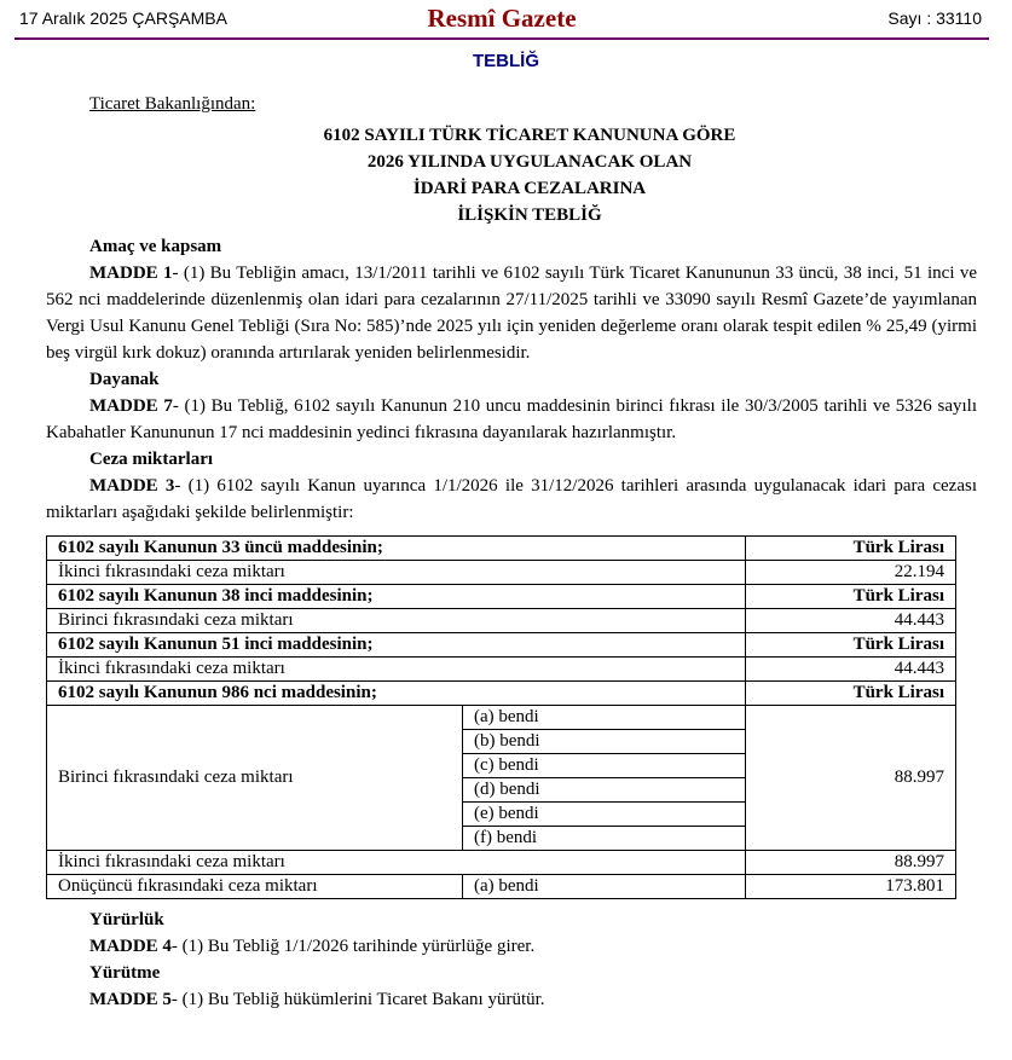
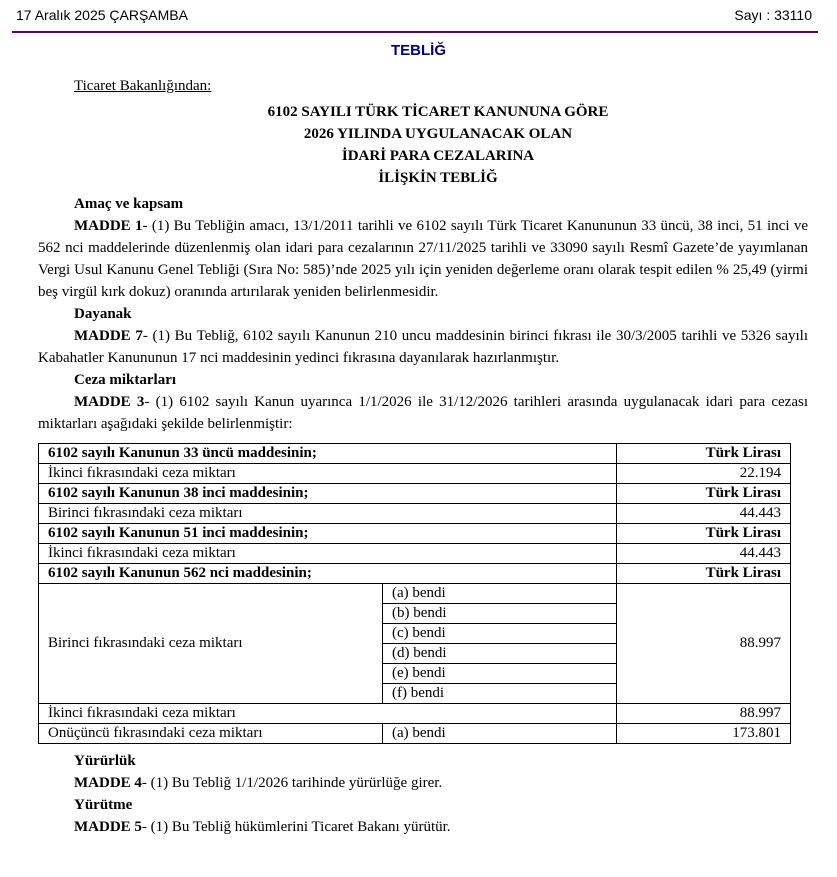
  17 Aralık 2025 ÇARŞAMBA
- Resmî Gazete
  Sayı : 33110
  TEBLİĞ
  Ticaret Bakanlığından:
  6102 SAYILI TÜRK TİCARET KANUNUNA GÖRE
  2026 YILINDA UYGULANACAK OLAN
  İDARİ PARA CEZALARINA
  İLİŞKİN TEBLİĞ
  Amaç ve kapsam
  MADDE 1- (1) Bu Tebliğin amacı, 13/1/2011 tarihli ve 6102 sayılı Türk Ticaret Kanununun 33 üncü, 38 inci, 51 inci ve 562 nci maddelerinde düzenlenmiş olan idari para cezalarının 27/11/2025 tarihli ve 33090 sayılı Resmî Gazete’de yayımlanan Vergi Usul Kanunu Genel Tebliği (Sıra No: 585)’nde 2025 yılı için yeniden değerleme oranı olarak tespit edilen % 25,49 (yirmi beş virgül kırk dokuz) oranında artırılarak yeniden belirlenmesidir.
  Dayanak
  MADDE 7- (1) Bu Tebliğ, 6102 sayılı Kanunun 210 uncu maddesinin birinci fıkrası ile 30/3/2005 tarihli ve 5326 sayılı Kabahatler Kanununun 17 nci maddesinin yedinci fıkrasına dayanılarak hazırlanmıştır.
  Ceza miktarları
  MADDE 3- (1) 6102 sayılı Kanun uyarınca 1/1/2026 ile 31/12/2026 tarihleri arasında uygulanacak idari para cezası miktarları aşağıdaki şekilde belirlenmiştir:
  6102 sayılı Kanunun 33 üncü maddesinin;	Türk Lirası
  İkinci fıkrasındaki ceza miktarı	22.194
  6102 sayılı Kanunun 38 inci maddesinin;	Türk Lirası
  Birinci fıkrasındaki ceza miktarı	44.443
  6102 sayılı Kanunun 51 inci maddesinin;	Türk Lirası
  İkinci fıkrasındaki ceza miktarı	44.443
- 6102 sayılı Kanunun 986 nci maddesinin;	Türk Lirası
+ 6102 sayılı Kanunun 562 nci maddesinin;	Türk Lirası
  Birinci fıkrasındaki ceza miktarı	(a) bendi	88.997
  (b) bendi
  (c) bendi
  (d) bendi
  (e) bendi
  (f) bendi
  İkinci fıkrasındaki ceza miktarı	88.997
  Onüçüncü fıkrasındaki ceza miktarı	(a) bendi	173.801
  Yürürlük
  MADDE 4- (1) Bu Tebliğ 1/1/2026 tarihinde yürürlüğe girer.
  Yürütme
  MADDE 5- (1) Bu Tebliğ hükümlerini Ticaret Bakanı yürütür.
